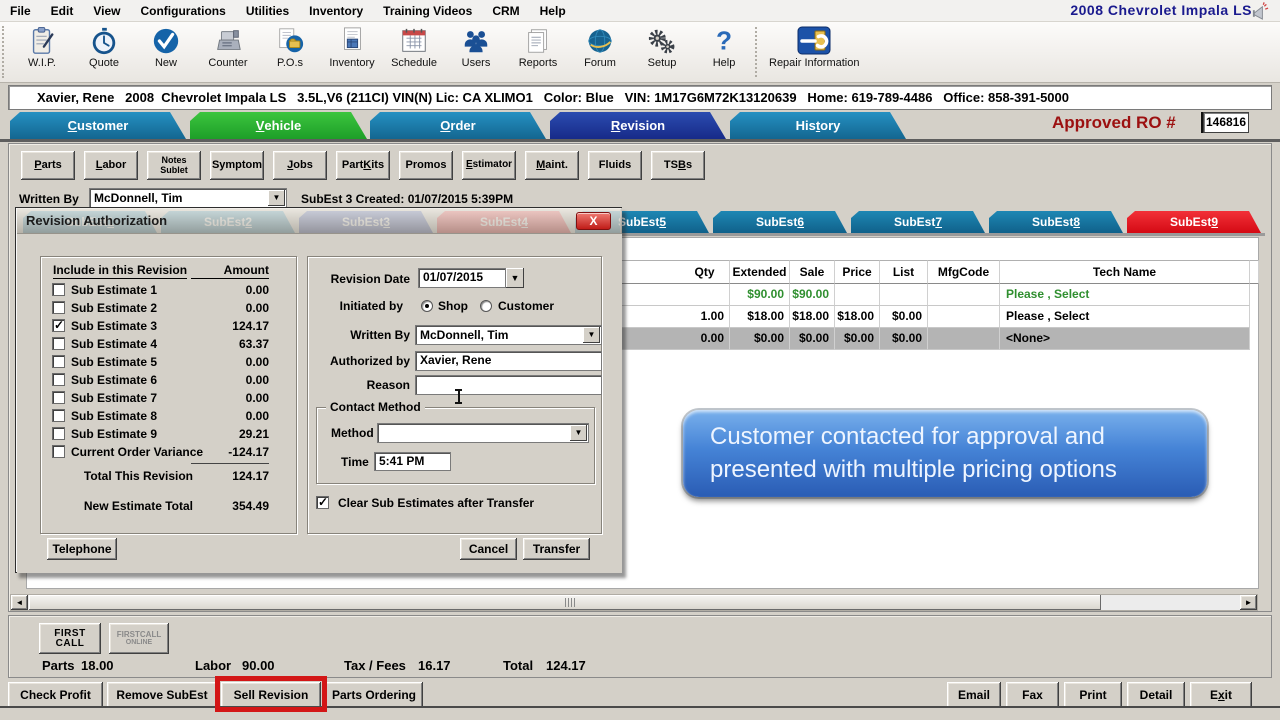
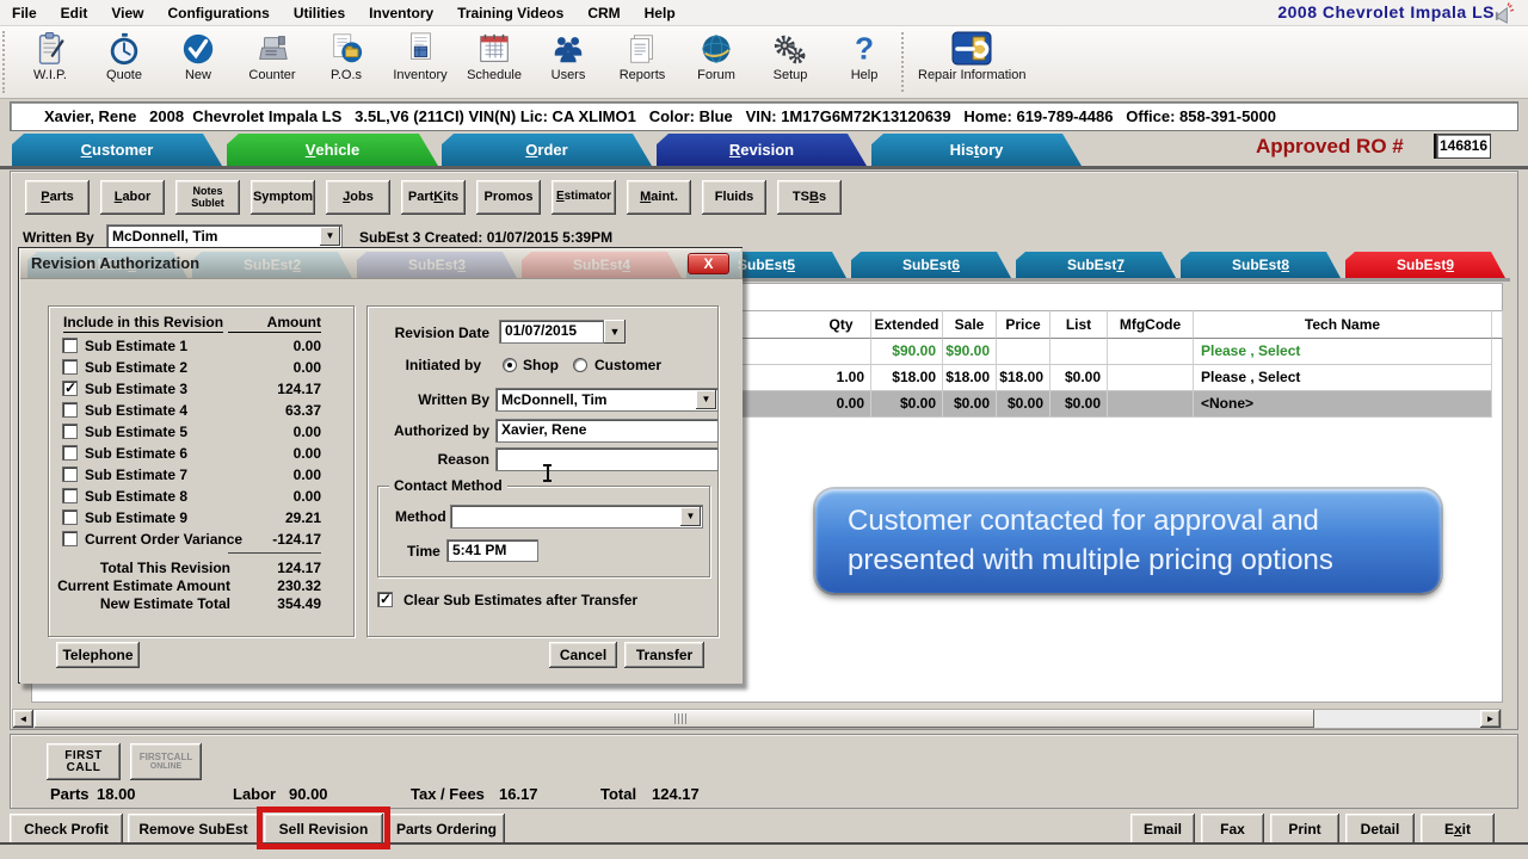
  File
  Edit
  View
  Configurations
  Utilities
  Inventory
  Training Videos
  CRM
  Help
  2008 Chevrolet Impala LS
  W.I.P.
  Quote
  New
  Counter
  P.O.s
  Inventory
  Schedule
  Users
  Reports
  Forum
  Setup
  ?
  Help
  Repair Information
  Xavier, Rene 2008 Chevrolet Impala LS 3.5L,V6 (211CI) VIN(N) Lic: CA XLIMO1 Color: Blue VIN: 1M17G6M72K13120639 Home: 619-789-4486 Office: 858-391-5000
  C
  ustomer
  V
  ehicle
  O
  rder
  R
  evision
  His
  t
  ory
  Approved RO #
  146816
  P
  arts
  L
  abor
  Notes Sublet
  Symptom
  J
  obs
  Part
  K
  its
  Promos
  E
  stimator
  M
  aint.
  Fluids
  TS
  B
  s
  Written By
  McDonnell, Tim
  ▼
  SubEst 3 Created: 01/07/2015 5:39PM
  ubEst
  5
  SubEst
  6
  SubEst
  7
  SubEst
  8
  SubEst
  9
  Qty
  Extended
  Sale
  Price
  List
  MfgCode
  Tech Name
  $90.00
  $90.00
  Please , Select
  1.00
  $18.00
  $18.00
  $18.00
  $0.00
  Please , Select
  0.00
  $0.00
  $0.00
  $0.00
  $0.00
  <None>
  Customer contacted for approval and presented with multiple pricing options
  ◄
  ►
  FIRST
  CALL
  FIRSTCALL
  Parts
  18.00
  Labor
  90.00
  Tax / Fees
  16.17
  Total
  124.17
  Check Profit
  Remove SubEst
  Sell Revision
  Parts Ordering
  Email
  Fax
  Print
  Detail
  E
  x
  it
  Revision Authorization
  X
  Include in this Revision
  Amount
  Sub Estimate 1
  0.00
  Sub Estimate 2
  0.00
  Sub Estimate 3
  124.17
  Sub Estimate 4
  63.37
  Sub Estimate 5
  0.00
  Sub Estimate 6
  0.00
  Sub Estimate 7
  0.00
  Sub Estimate 8
  0.00
  Sub Estimate 9
  29.21
  Current Order Variance
  -124.17
  Total This Revision
  124.17
+ Current Estimate Amount
+ 230.32
  New Estimate Total
  354.49
  Revision Date
  01/07/2015
  ▼
  Initiated by
  Shop
  Customer
  Written By
  McDonnell, Tim
  ▼
  Authorized by
  Xavier, Rene
  Reason
  Contact Method
  Method
  ▼
  Time
  5:41 PM
  Clear Sub Estimates after Transfer
  Telephone
  Cancel
  Transfer
